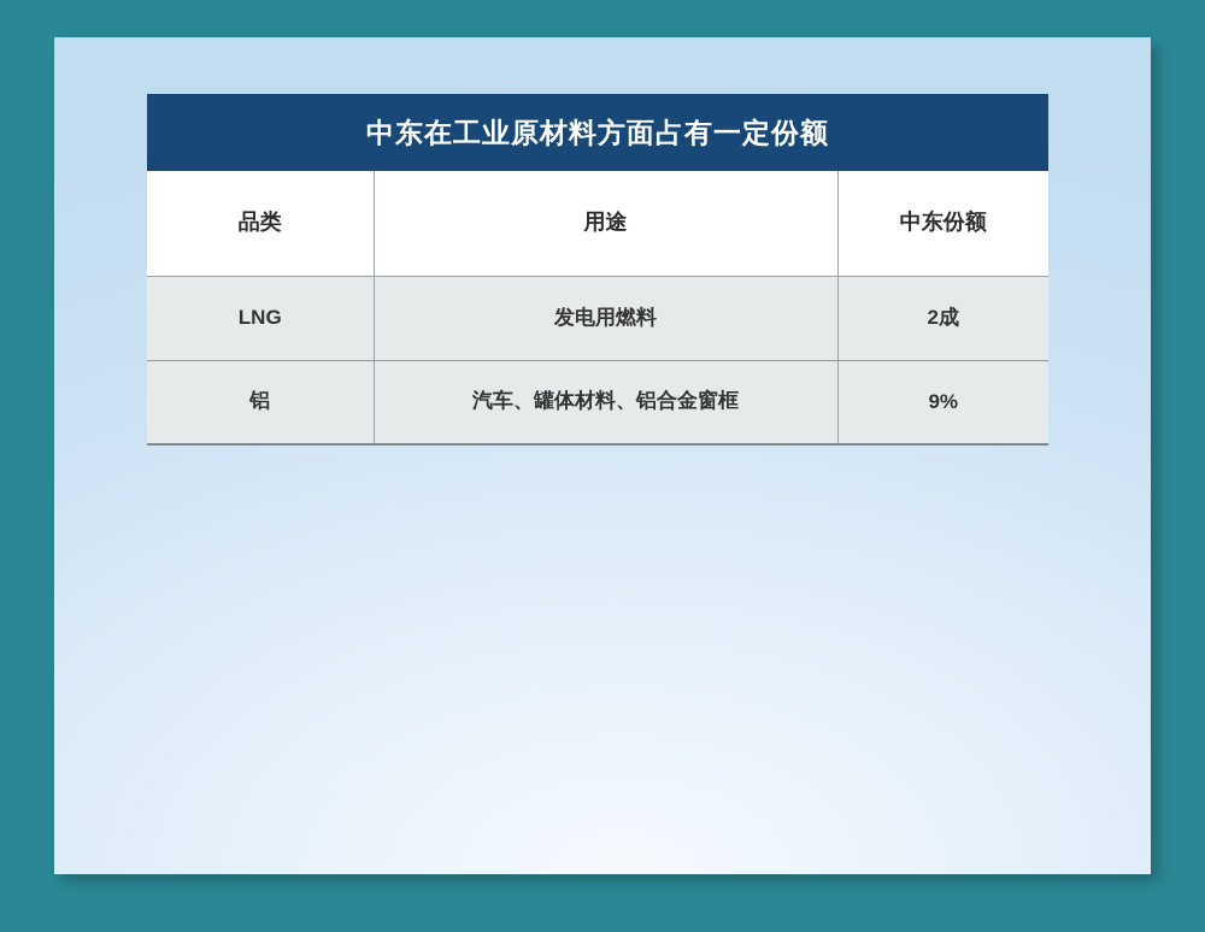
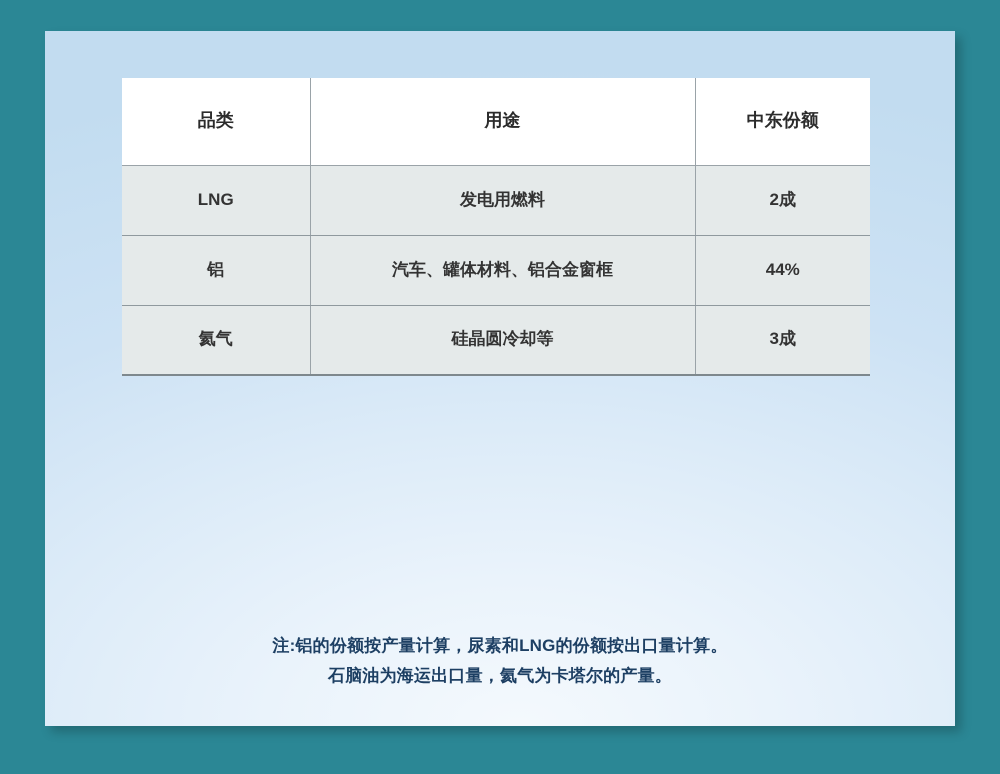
- 中东在工业原材料方面占有一定份额
  品类	用途	中东份额
  LNG	发电用燃料	2成
- 铝	汽车、罐体材料、铝合金窗框	9%
+ 铝	汽车、罐体材料、铝合金窗框	44%
+ 氦气	硅晶圆冷却等	3成
+ 注:铝的份额按产量计算，尿素和LNG的份额按出口量计算。
+ 石脑油为海运出口量，氦气为卡塔尔的产量。
